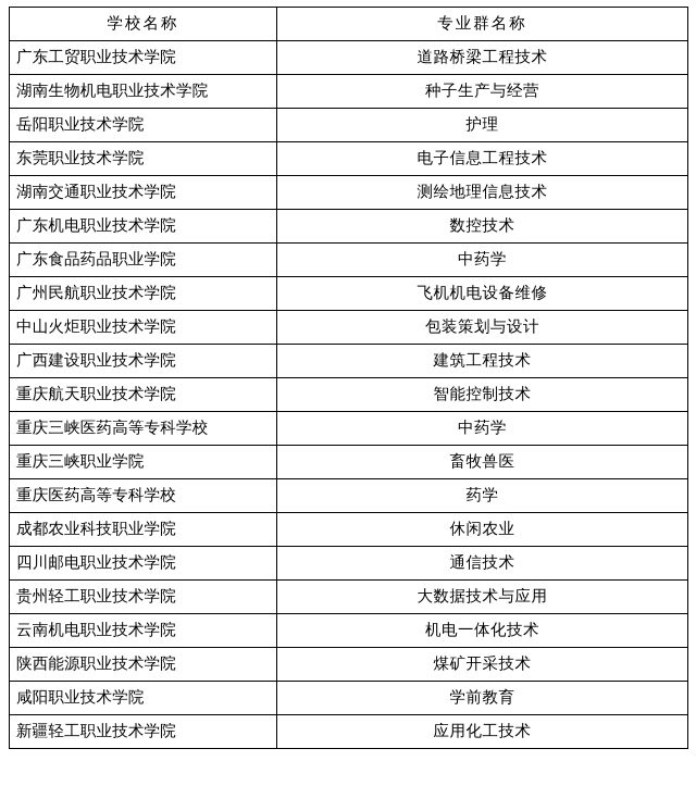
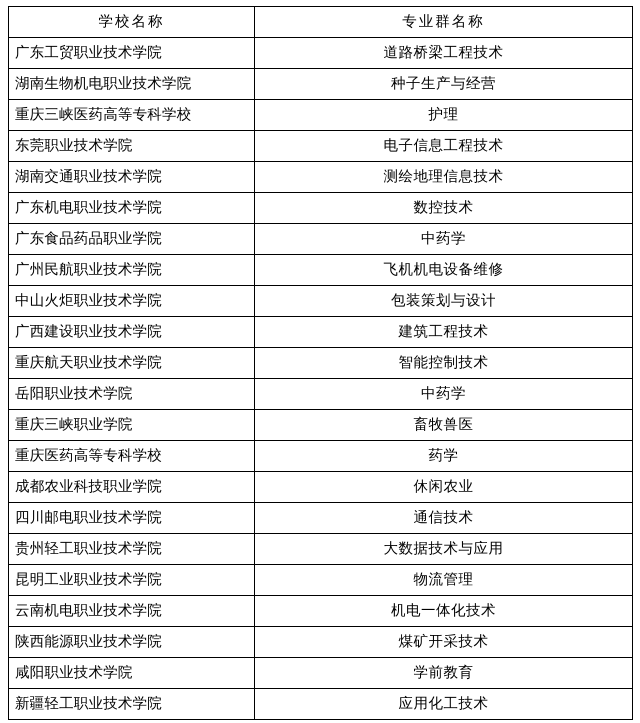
  学校名称	专业群名称
  广东工贸职业技术学院	道路桥梁工程技术
  湖南生物机电职业技术学院	种子生产与经营
- 岳阳职业技术学院	护理
+ 重庆三峡医药高等专科学校	护理
  东莞职业技术学院	电子信息工程技术
  湖南交通职业技术学院	测绘地理信息技术
  广东机电职业技术学院	数控技术
  广东食品药品职业学院	中药学
  广州民航职业技术学院	飞机机电设备维修
  中山火炬职业技术学院	包装策划与设计
  广西建设职业技术学院	建筑工程技术
  重庆航天职业技术学院	智能控制技术
- 重庆三峡医药高等专科学校	中药学
+ 岳阳职业技术学院	中药学
  重庆三峡职业学院	畜牧兽医
  重庆医药高等专科学校	药学
  成都农业科技职业学院	休闲农业
  四川邮电职业技术学院	通信技术
  贵州轻工职业技术学院	大数据技术与应用
+ 昆明工业职业技术学院	物流管理
  云南机电职业技术学院	机电一体化技术
  陕西能源职业技术学院	煤矿开采技术
  咸阳职业技术学院	学前教育
  新疆轻工职业技术学院	应用化工技术
